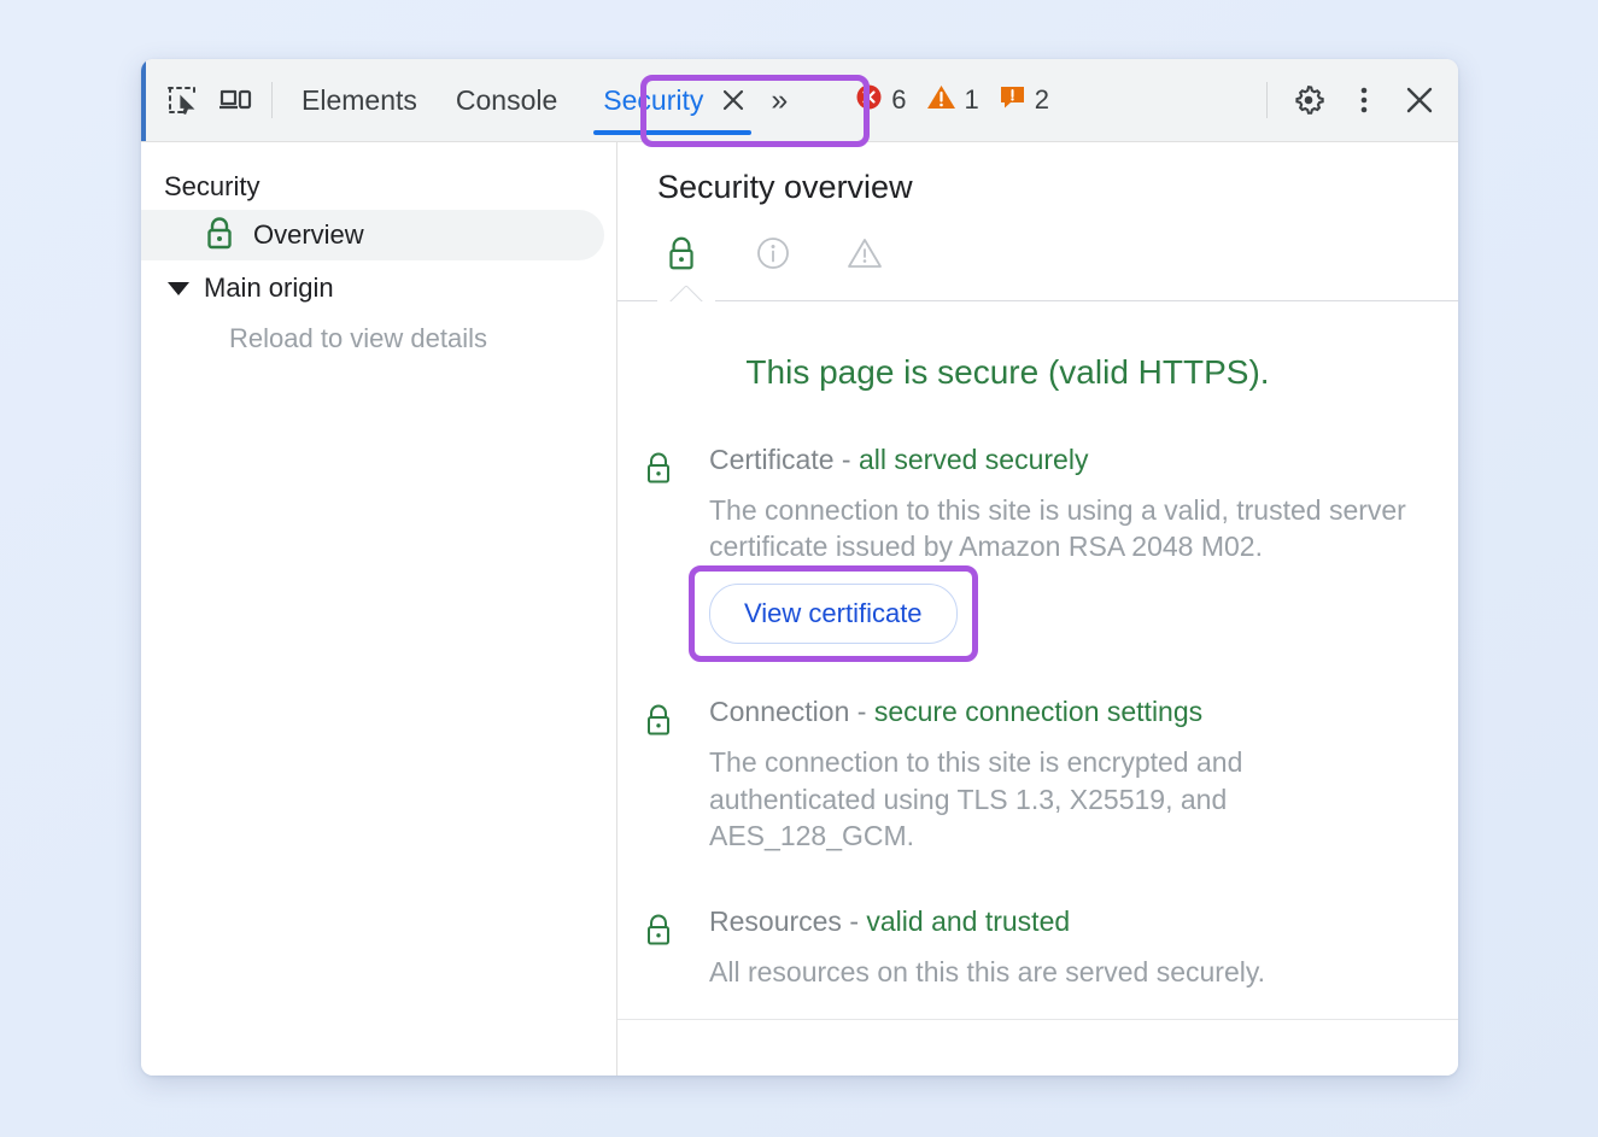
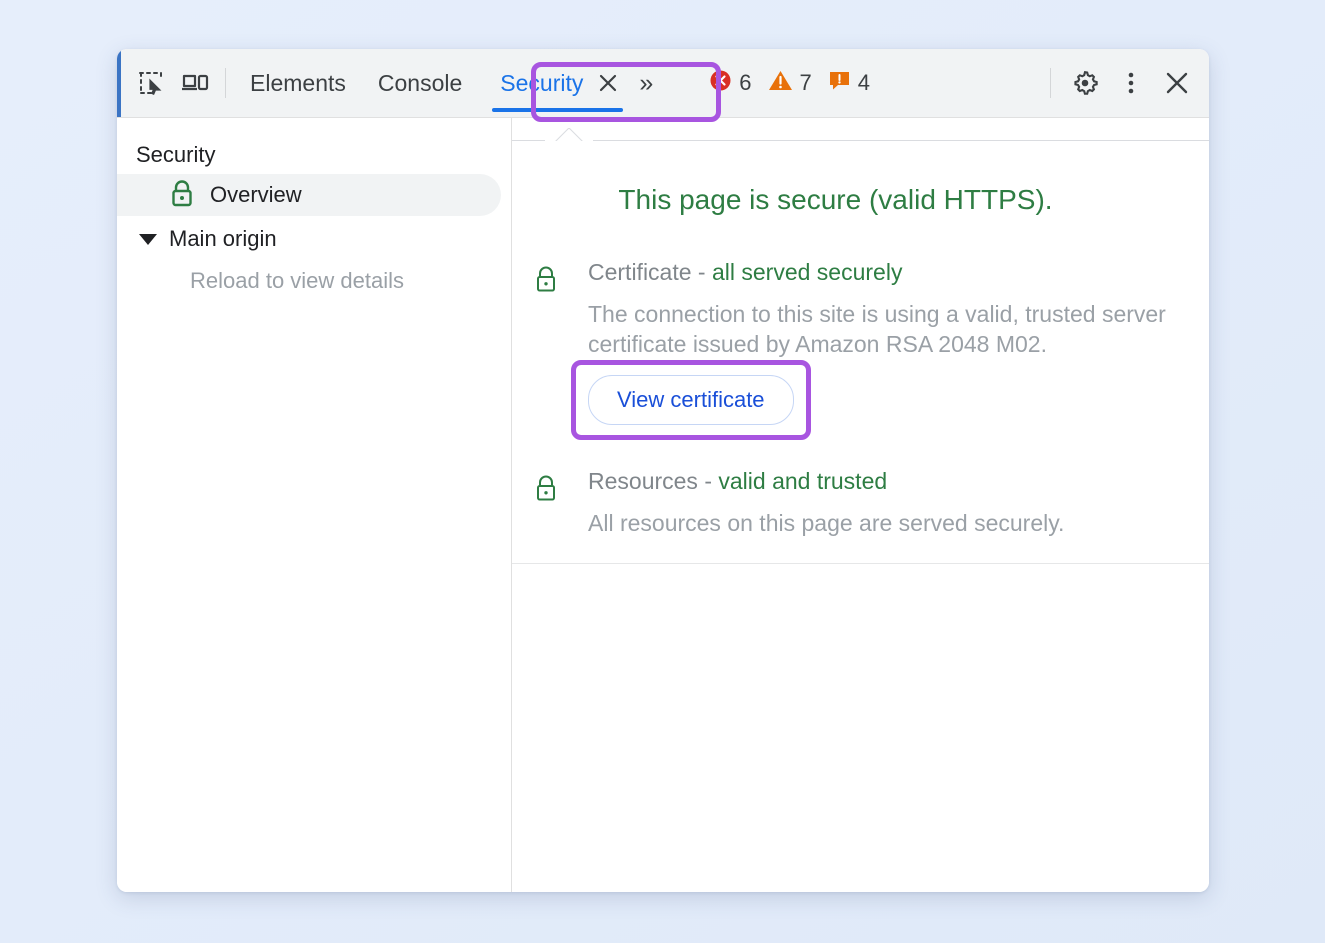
  Elements
  Console
  Security
  »
  6
- 1
+ 7
- 2
+ 4
  Security
  Overview
  Main origin
  Reload to view details
- Security overview
  This page is secure (valid HTTPS).
  Certificate - all served securely
  The connection to this site is using a valid, trusted server certificate issued by Amazon RSA 2048 M02.
  View certificate
- Connection - secure connection settings
- The connection to this site is encrypted and authenticated using TLS 1.3, X25519, and AES_128_GCM.
  Resources - valid and trusted
- All resources on this this are served securely.
+ All resources on this page are served securely.
